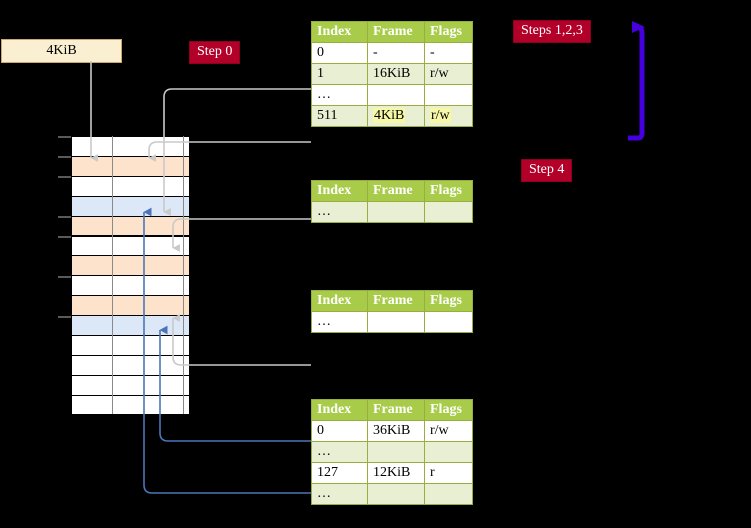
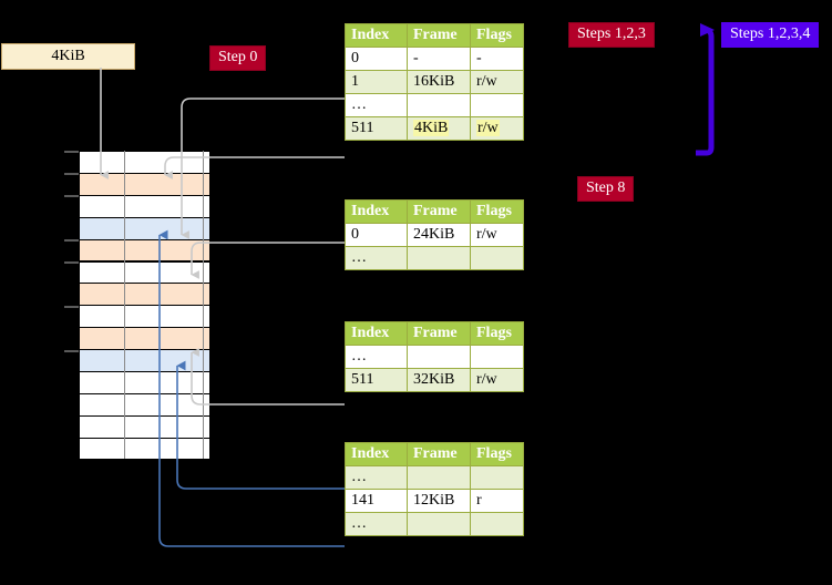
  4KiB
  Step 0
  Steps 1,2,3
+ Steps 1,2,3,4
- Step 4
+ Step 8
  Index	Frame	Flags
  0	-	-
  1	16KiB	r/w
  …
  511	4KiB	r/w
  Index	Frame	Flags
+ 0	24KiB	r/w
  …
  Index	Frame	Flags
  …
+ 511	32KiB	r/w
  Index	Frame	Flags
- 0	36KiB	r/w
  …
- 127	12KiB	r
+ 141	12KiB	r
  …
